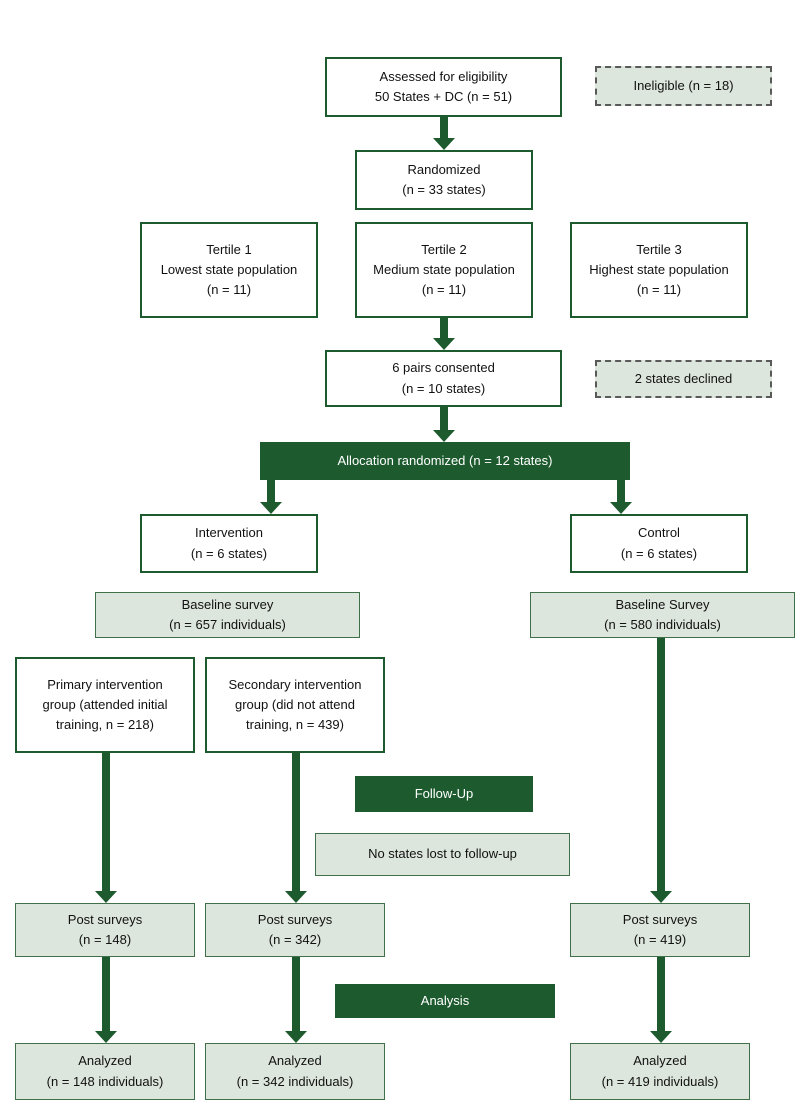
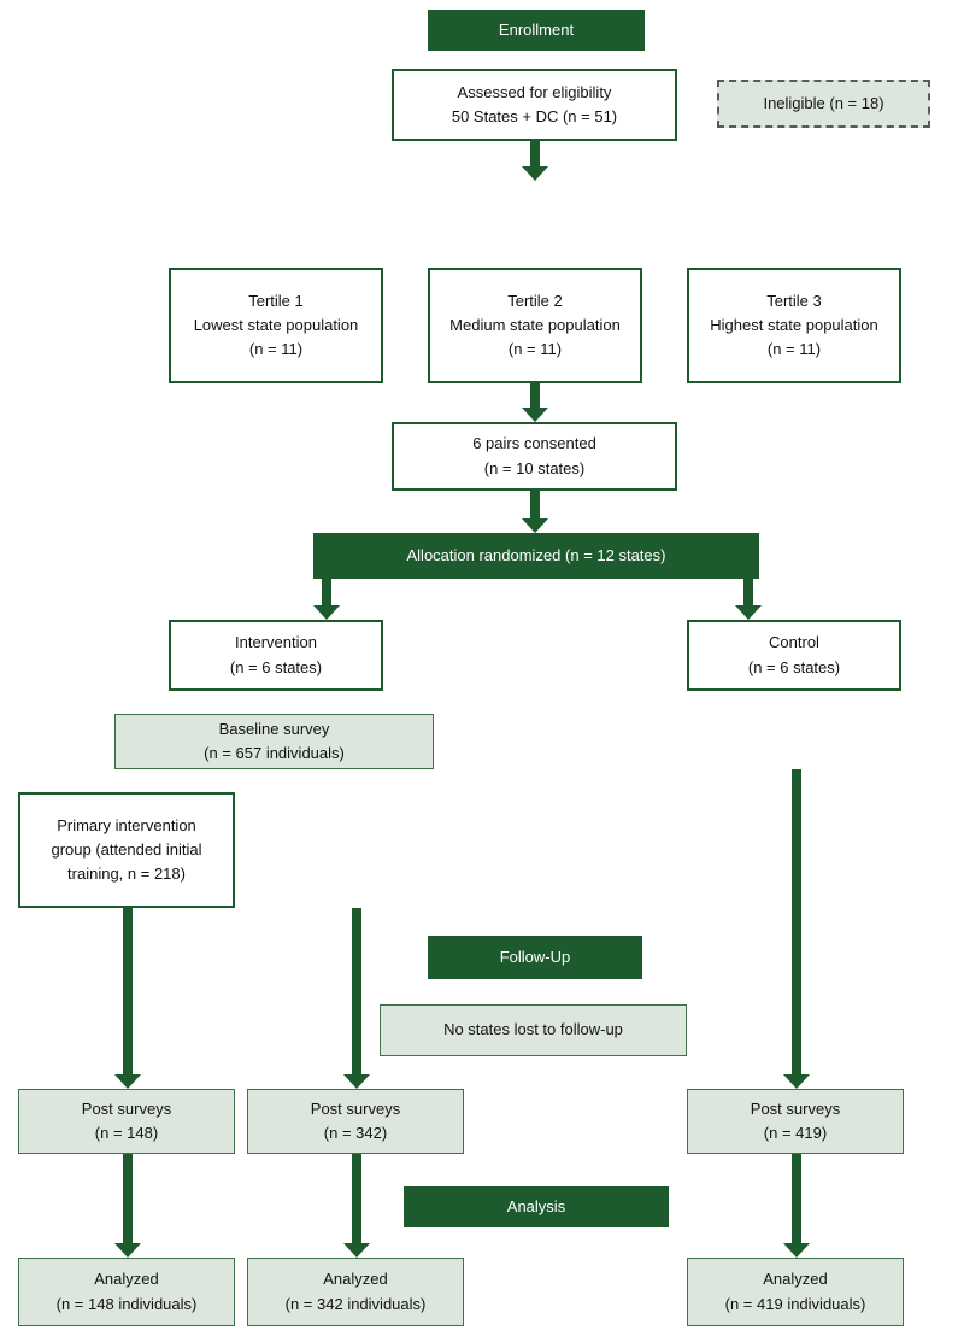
+ Enrollment
  Assessed for eligibility
  50 States + DC (n = 51)
  Ineligible (n = 18)
- Randomized
- (n = 33 states)
  Tertile 1
  Lowest state population
  (n = 11)
  Tertile 2
  Medium state population
  (n = 11)
  Tertile 3
  Highest state population
  (n = 11)
  6 pairs consented
  (n = 10 states)
- 2 states declined
  Allocation randomized (n = 12 states)
  Intervention
  (n = 6 states)
  Control
  (n = 6 states)
  Baseline survey
  (n = 657 individuals)
- Baseline Survey
- (n = 580 individuals)
  Primary intervention
  group (attended initial
  training, n = 218)
- Secondary intervention
- group (did not attend
- training, n = 439)
  Follow-Up
  No states lost to follow-up
  Post surveys
  (n = 148)
  Post surveys
  (n = 342)
  Post surveys
  (n = 419)
  Analysis
  Analyzed
  (n = 148 individuals)
  Analyzed
  (n = 342 individuals)
  Analyzed
  (n = 419 individuals)
